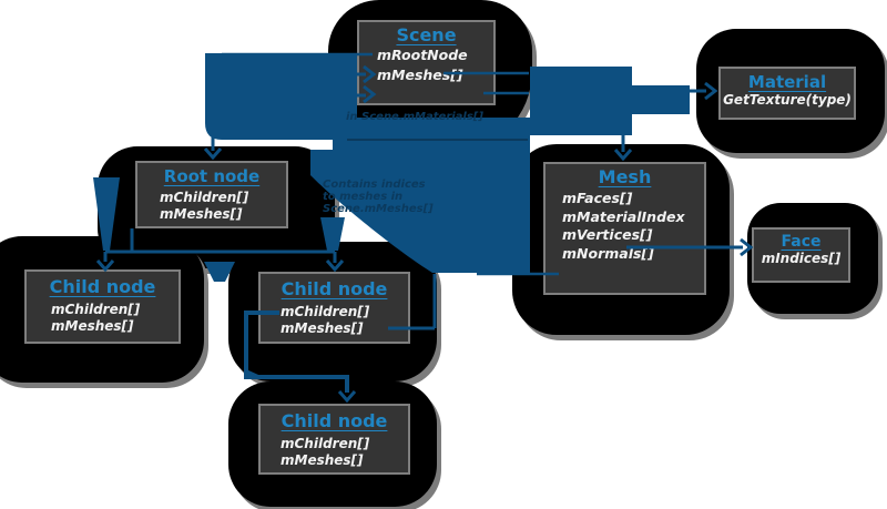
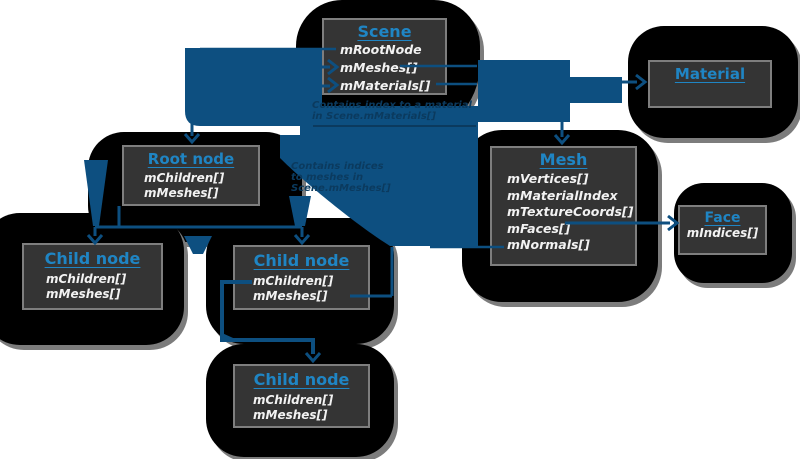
  Scene
  mRootNode
  mMeshes[]
+ mMaterials[]
  Material
- GetTexture(type)
  Root node
  mChildren[]
  mMeshes[]
  Mesh
- mFaces[]
+ mVertices[]
  mMaterialIndex
+ mTextureCoords[]
- mVertices[]
+ mFaces[]
  mNormals[]
  Face
  mIndices[]
  Child node
  mChildren[]
  mMeshes[]
  Child node
  mChildren[]
  mMeshes[]
  Child node
  mChildren[]
  mMeshes[]
+ Contains index to a material
  in Scene.mMaterials[]
  Contains indices
  to meshes in
  Scene.mMeshes[]
